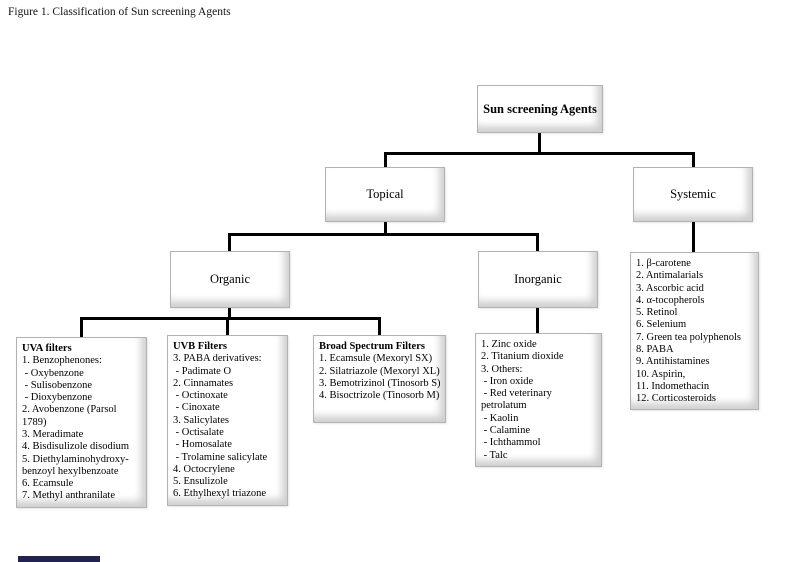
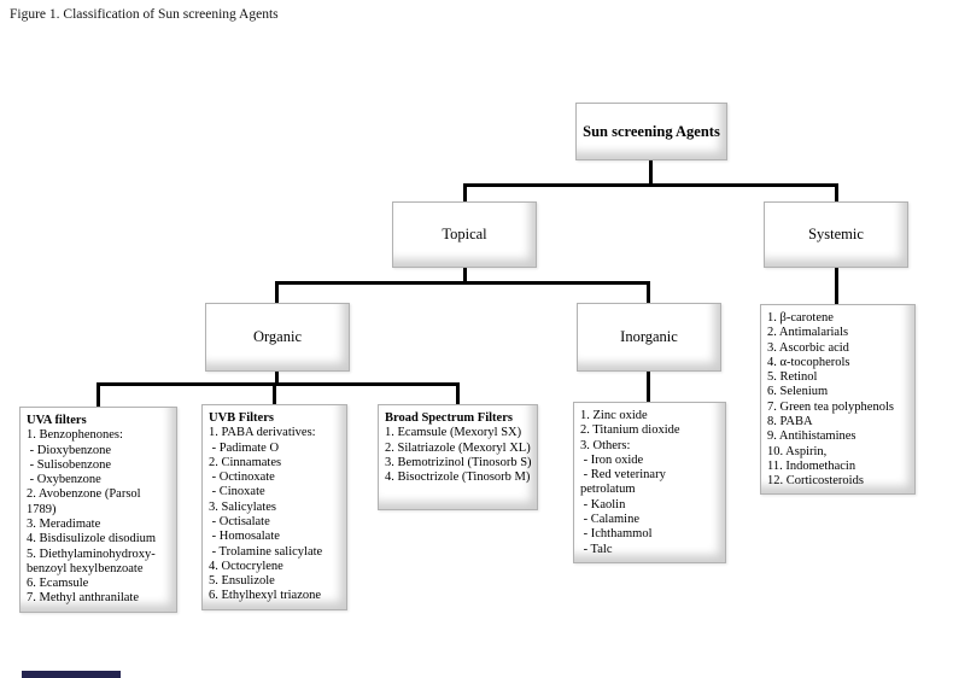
  Figure 1. Classification of Sun screening Agents
  Sun screening Agents
  Topical
  Systemic
  Organic
  Inorganic
  UVA filters
  1. Benzophenones:
- - Oxybenzone
+ - Dioxybenzone
  - Sulisobenzone
- - Dioxybenzone
+ - Oxybenzone
  2. Avobenzone (Parsol 1789)
  3. Meradimate
  4. Bisdisulizole disodium
  5. Diethylaminohydroxy-benzoyl hexylbenzoate
  6. Ecamsule
  7. Methyl anthranilate
  UVB Filters
- 3. PABA derivatives:
+ 1. PABA derivatives:
  - Padimate O
  2. Cinnamates
  - Octinoxate
  - Cinoxate
  3. Salicylates
  - Octisalate
  - Homosalate
  - Trolamine salicylate
  4. Octocrylene
  5. Ensulizole
  6. Ethylhexyl triazone
  Broad Spectrum Filters
  1. Ecamsule (Mexoryl SX)
  2. Silatriazole (Mexoryl XL)
  3. Bemotrizinol (Tinosorb S)
  4. Bisoctrizole (Tinosorb M)
  1. Zinc oxide
  2. Titanium dioxide
  3. Others:
  - Iron oxide
  - Red veterinary petrolatum
  - Kaolin
  - Calamine
  - Ichthammol
  - Talc
  1. β-carotene
  2. Antimalarials
  3. Ascorbic acid
  4. α-tocopherols
  5. Retinol
  6. Selenium
  7. Green tea polyphenols
  8. PABA
  9. Antihistamines
  10. Aspirin,
  11. Indomethacin
  12. Corticosteroids
